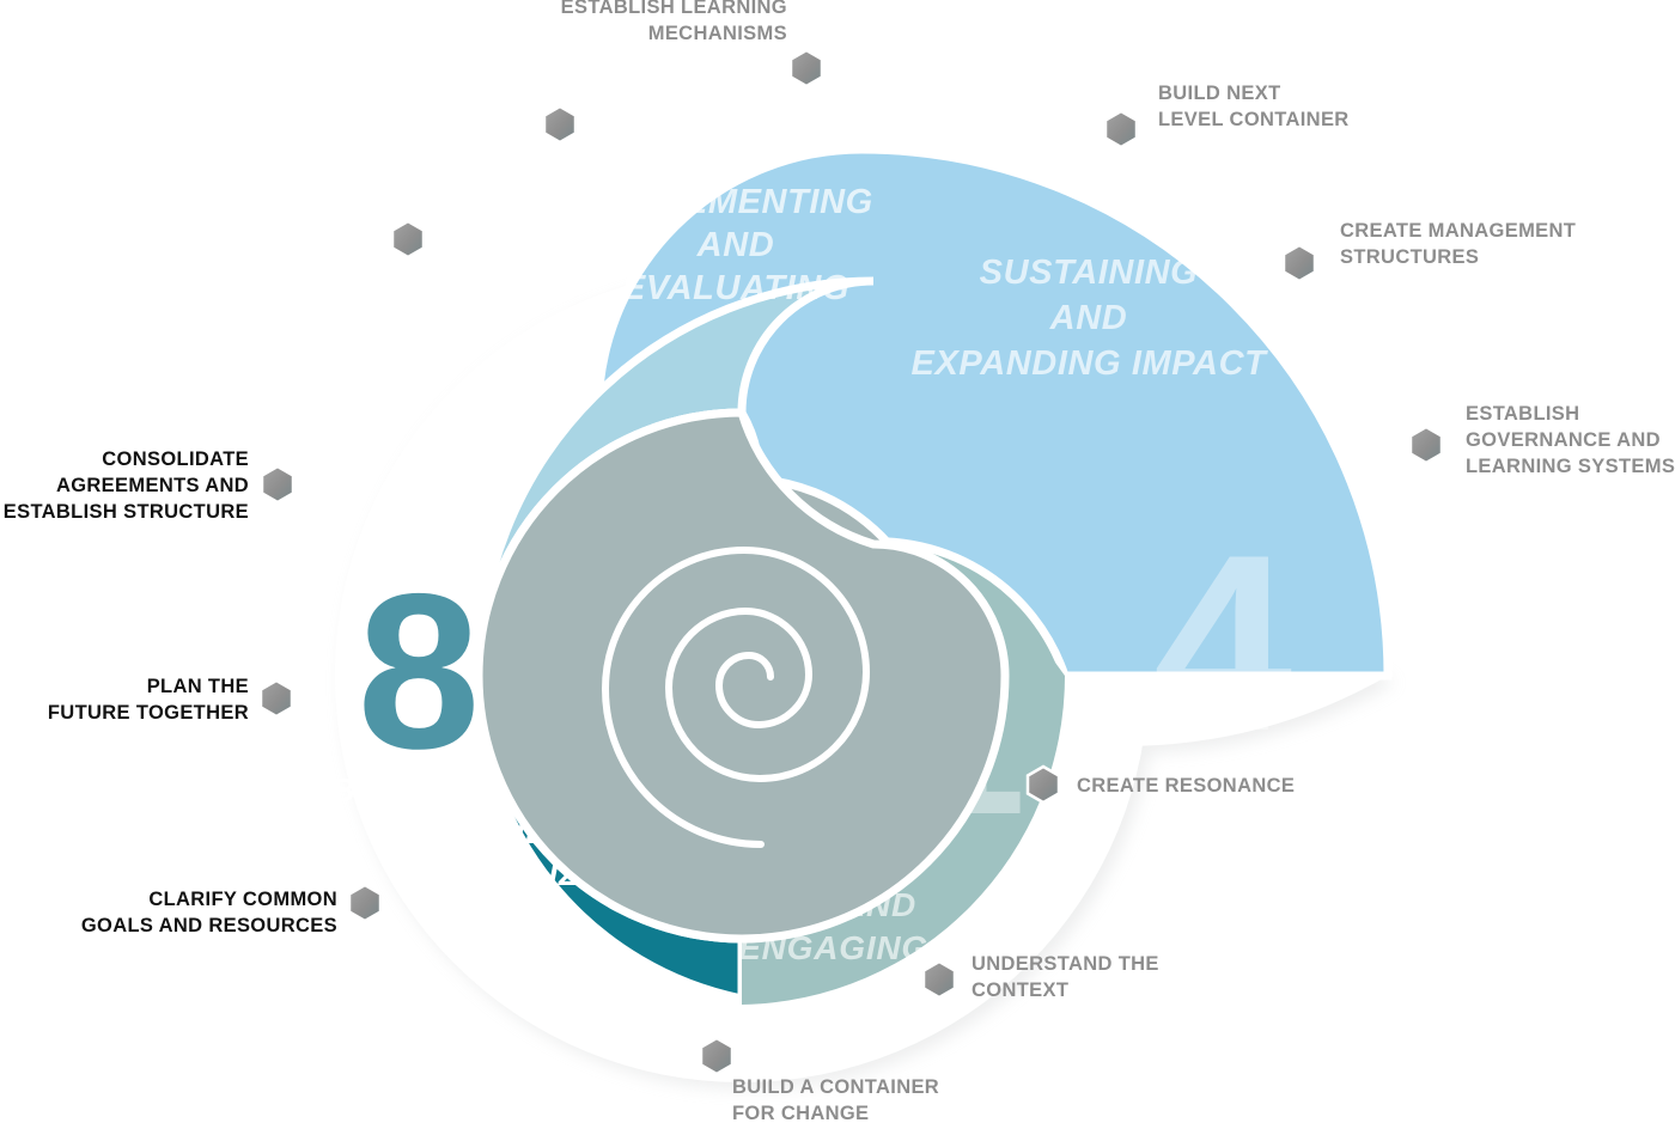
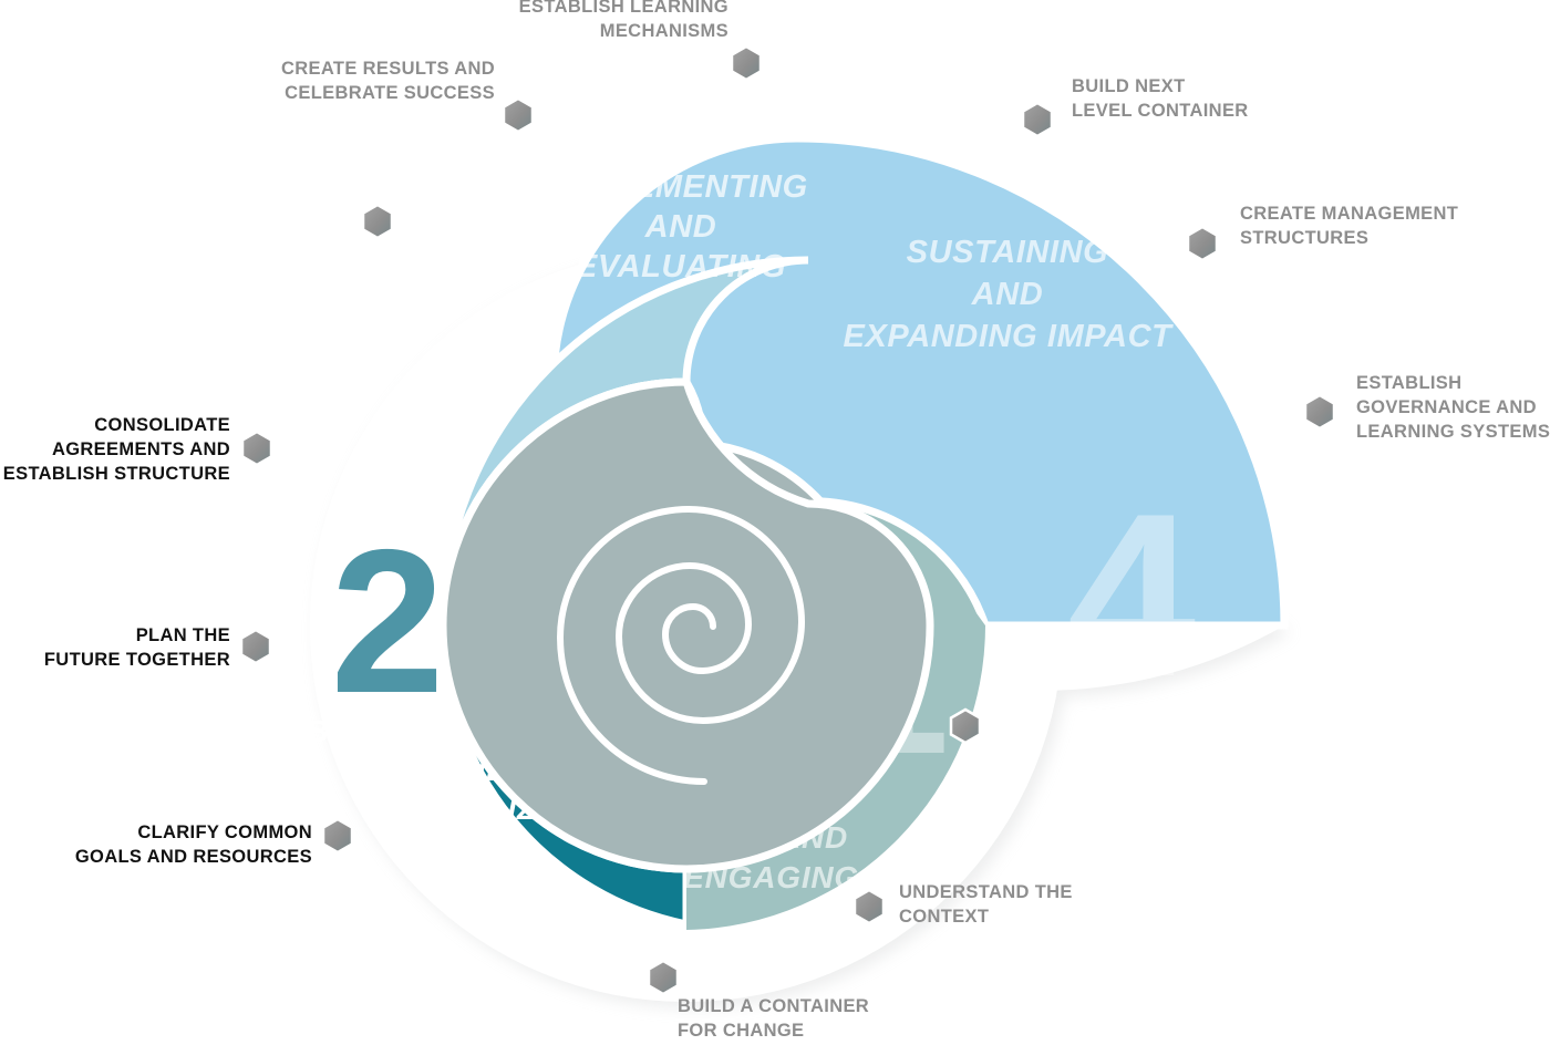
  4
  SUSTAINING
  AND
  EXPANDING IMPACT
  3
  IMPLEMENTING
  AND
  EVALUATING
- 8
+ 2
  ENGAGING
  ESTABLISH LEARNING
  MECHANISMS
+ CREATE RESULTS AND
+ CELEBRATE SUCCESS
  CONSOLIDATE
  AGREEMENTS AND
  ESTABLISH STRUCTURE
  PLAN THE
  FUTURE TOGETHER
  CLARIFY COMMON
  GOALS AND RESOURCES
  BUILD A CONTAINER
  FOR CHANGE
  UNDERSTAND THE
  CONTEXT
- CREATE RESONANCE
  BUILD NEXT
  LEVEL CONTAINER
  CREATE MANAGEMENT
  STRUCTURES
  ESTABLISH
  GOVERNANCE AND
  LEARNING SYSTEMS
